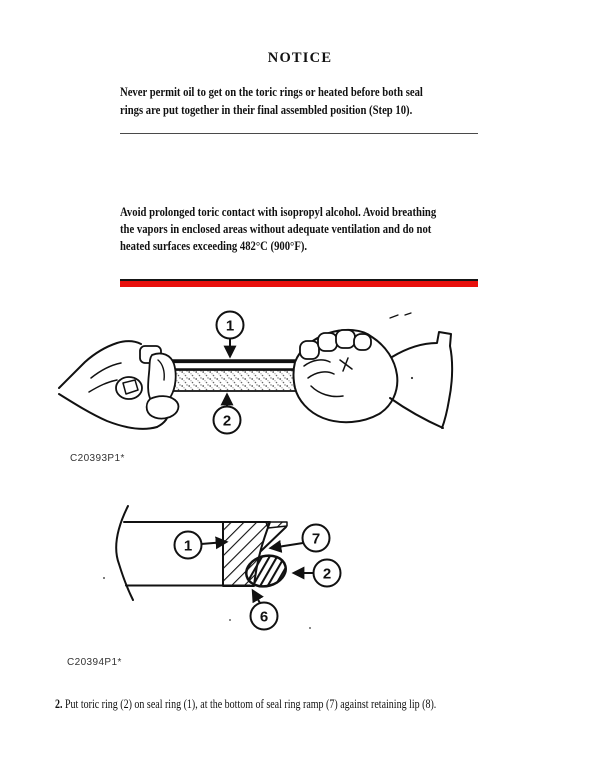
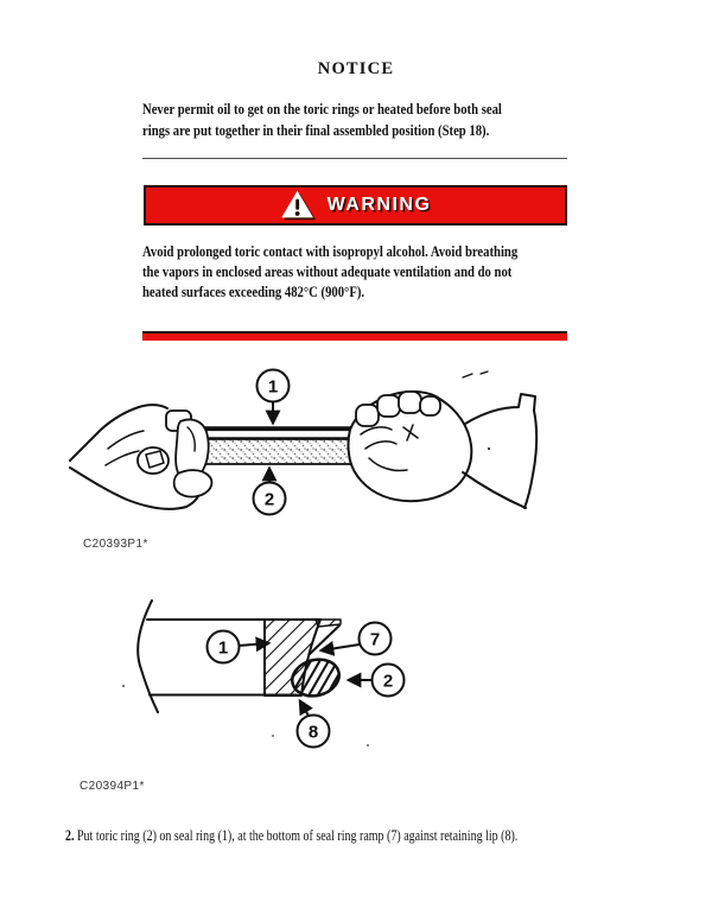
  NOTICE
  Never permit oil to get on the toric rings or heated before both seal
- rings are put together in their final assembled position (Step 10).
+ rings are put together in their final assembled position (Step 18).
+ WARNING
  Avoid prolonged toric contact with isopropyl alcohol. Avoid breathing
  the vapors in enclosed areas without adequate ventilation and do not
  heated surfaces exceeding 482°C (900°F).
  1
  2
  C20393P1*
  1
  7
  2
- 6
+ 8
  C20394P1*
  2. Put toric ring (2) on seal ring (1), at the bottom of seal ring ramp (7) against retaining lip (8).
